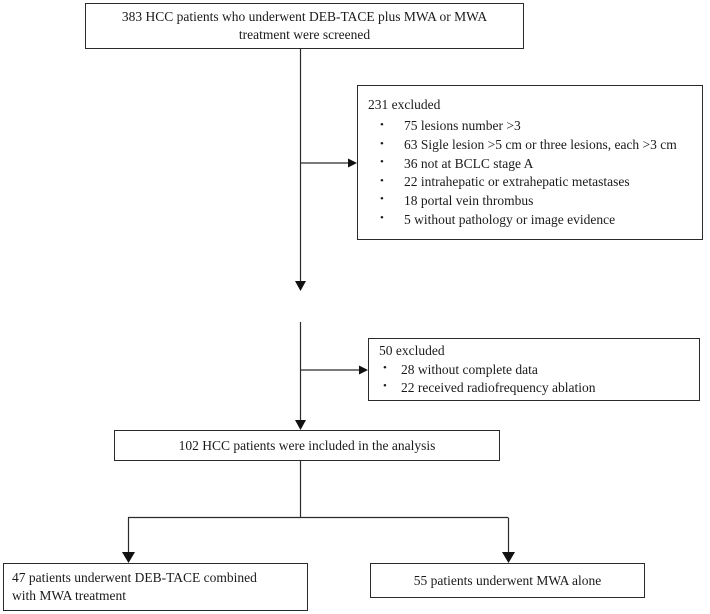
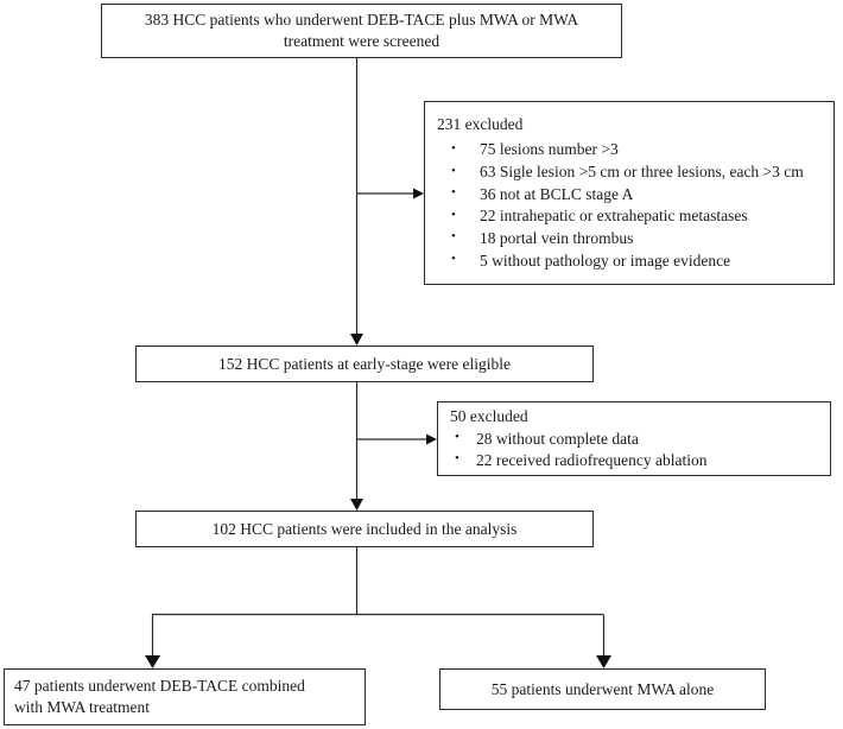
  383 HCC patients who underwent DEB-TACE plus MWA or MWA
  treatment were screened
  231 excluded
  75 lesions number >3
  63 Sigle lesion >5 cm or three lesions, each >3 cm
  36 not at BCLC stage A
  22 intrahepatic or extrahepatic metastases
  18 portal vein thrombus
  5 without pathology or image evidence
+ 152 HCC patients at early-stage were eligible
  50 excluded
  28 without complete data
  22 received radiofrequency ablation
  102 HCC patients were included in the analysis
  47 patients underwent DEB-TACE combined
  with MWA treatment
  55 patients underwent MWA alone
